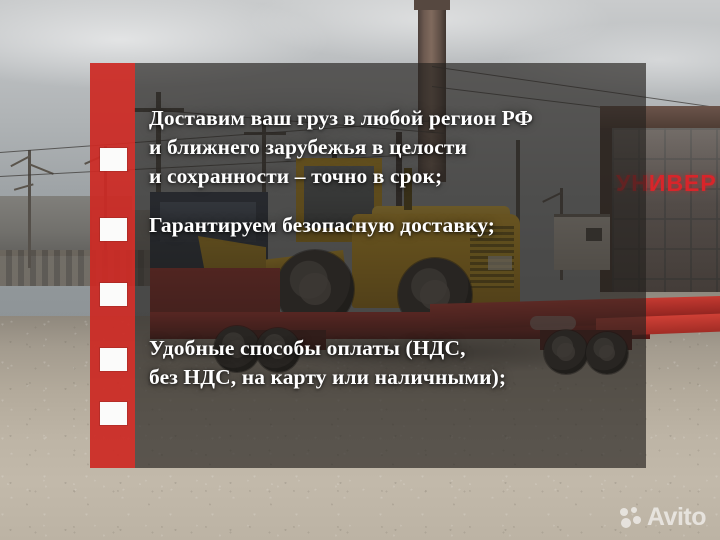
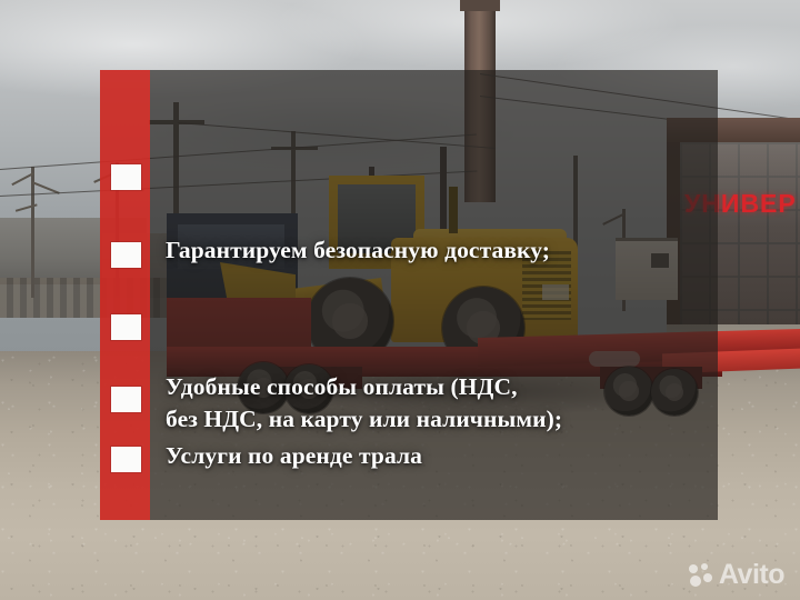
  УНИВЕР
- Доставим ваш груз в любой регион РФ
- и ближнего зарубежья в целости
- и сохранности – точно в срок;
  Гарантируем безопасную доставку;
  Удобные способы оплаты (НДС,
  без НДС, на карту или наличными);
+ Услуги по аренде трала
  Avito
